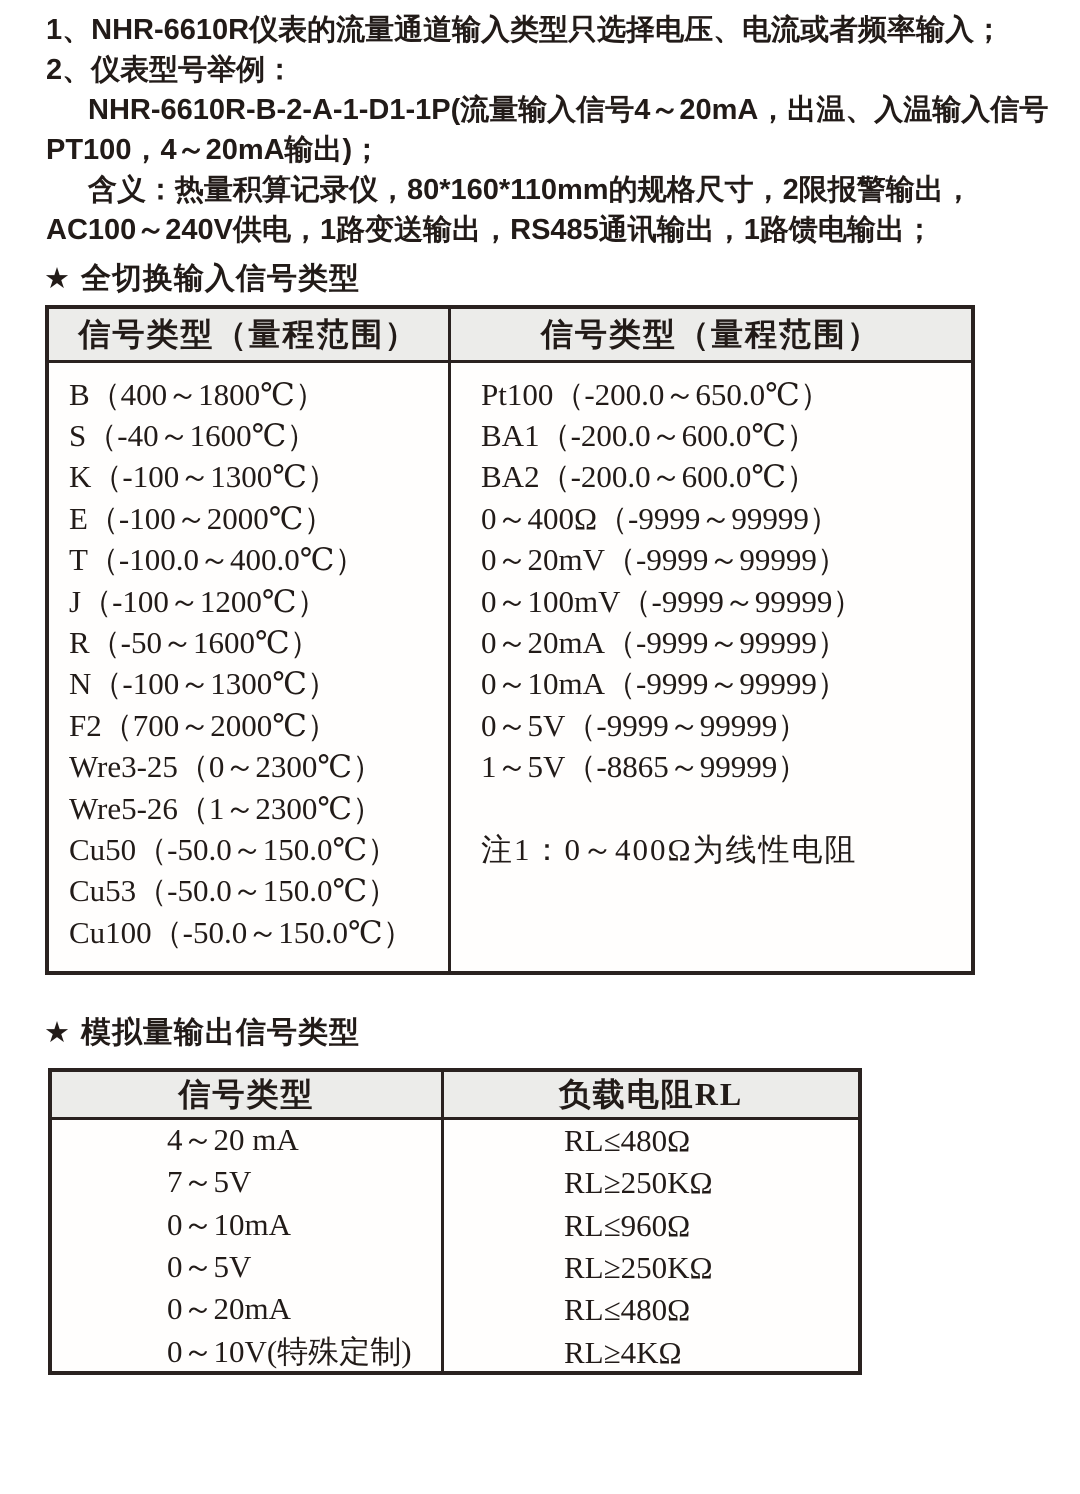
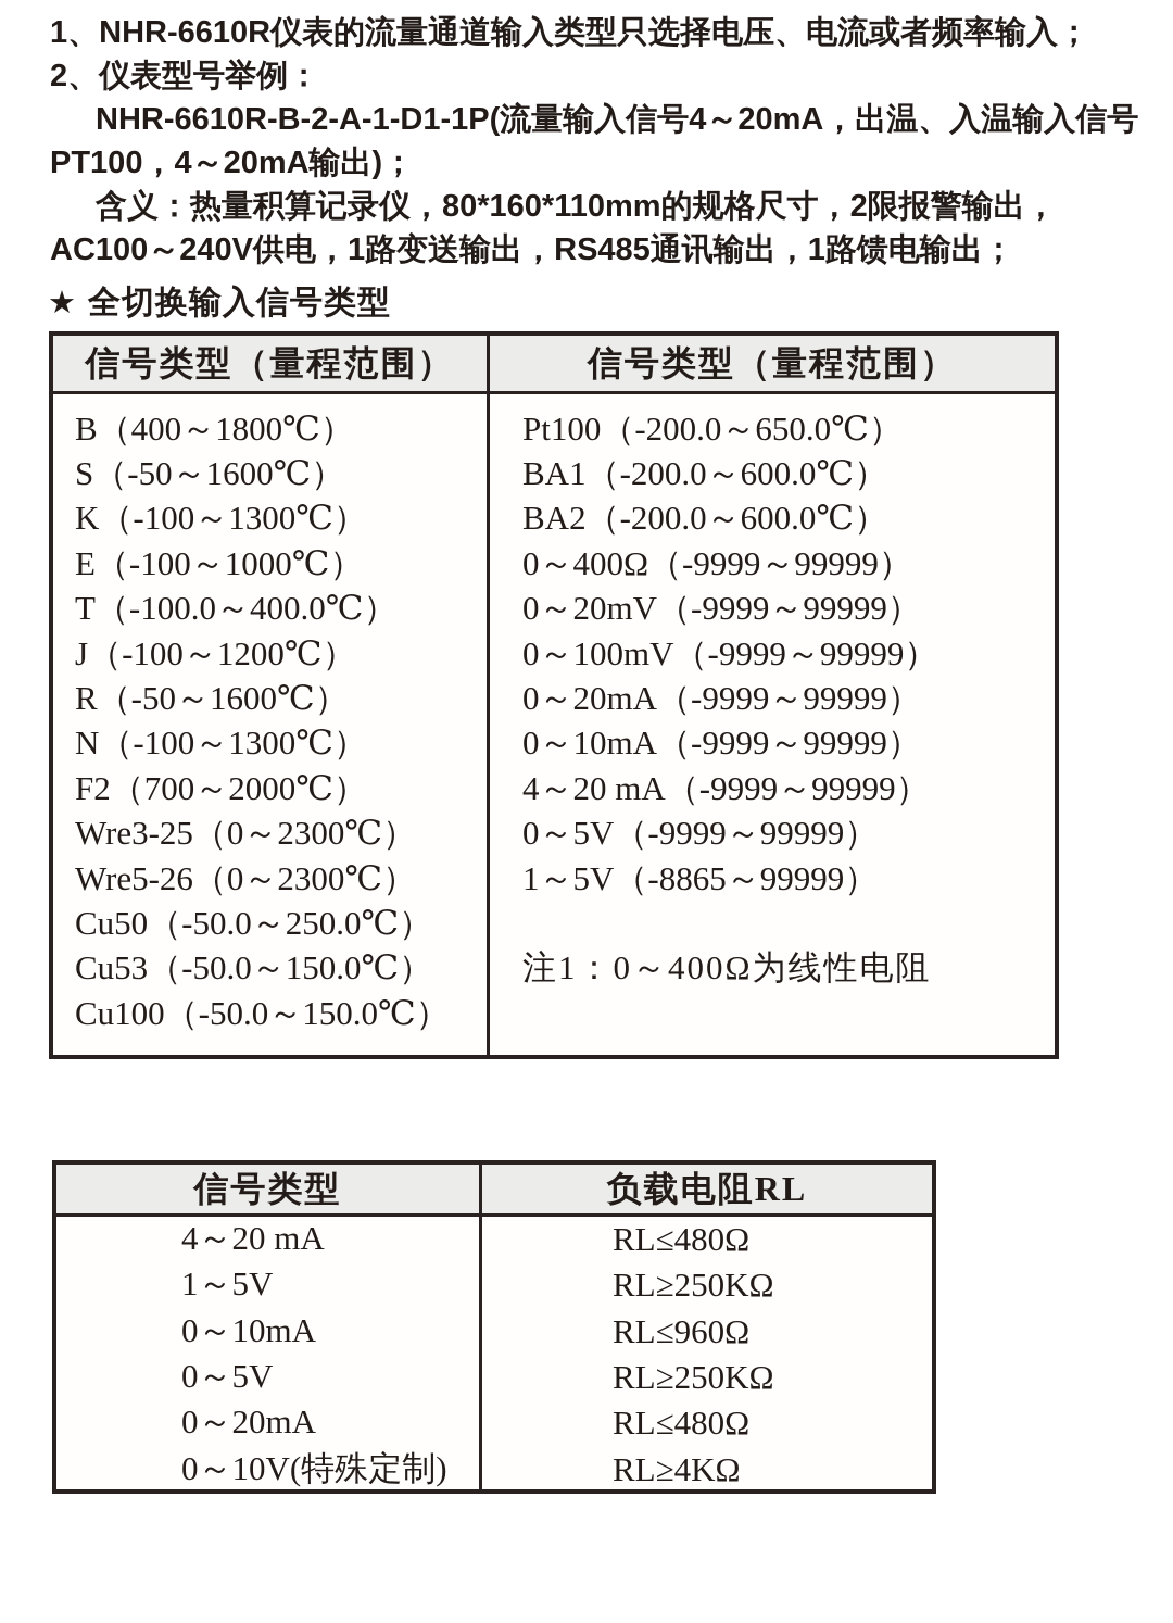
  1、NHR-6610R仪表的流量通道输入类型只选择电压、电流或者频率输入；
  2、仪表型号举例：
  NHR-6610R-B-2-A-1-D1-1P(流量输入信号4～20mA，出温、入温输入信号
  PT100，4～20mA输出)；
  含义：热量积算记录仪，80*160*110mm的规格尺寸，2限报警输出，
  AC100～240V供电，1路变送输出，RS485通讯输出，1路馈电输出；
  ★ 全切换输入信号类型
  信号类型（量程范围）
  信号类型（量程范围）
  B（400～1800℃）
- S（-40～1600℃）
+ S（-50～1600℃）
  K（-100～1300℃）
- E（-100～2000℃）
+ E（-100～1000℃）
  T（-100.0～400.0℃）
  J（-100～1200℃）
  R（-50～1600℃）
  N（-100～1300℃）
  F2（700～2000℃）
  Wre3-25（0～2300℃）
- Wre5-26（1～2300℃）
+ Wre5-26（0～2300℃）
- Cu50（-50.0～150.0℃）
+ Cu50（-50.0～250.0℃）
  Cu53（-50.0～150.0℃）
  Cu100（-50.0～150.0℃）
  Pt100（-200.0～650.0℃）
  BA1（-200.0～600.0℃）
  BA2（-200.0～600.0℃）
  0～400Ω（-9999～99999）
  0～20mV（-9999～99999）
  0～100mV（-9999～99999）
  0～20mA（-9999～99999）
  0～10mA（-9999～99999）
+ 4～20 mA（-9999～99999）
  0～5V（-9999～99999）
  1～5V（-8865～99999）
  注1：0～400Ω为线性电阻
- ★ 模拟量输出信号类型
  信号类型
  负载电阻RL
  4～20 mA
  RL≤480Ω
- 7～5V
+ 1～5V
  RL≥250KΩ
  0～10mA
  RL≤960Ω
  0～5V
  RL≥250KΩ
  0～20mA
  RL≤480Ω
  0～10V(特殊定制)
  RL≥4KΩ
